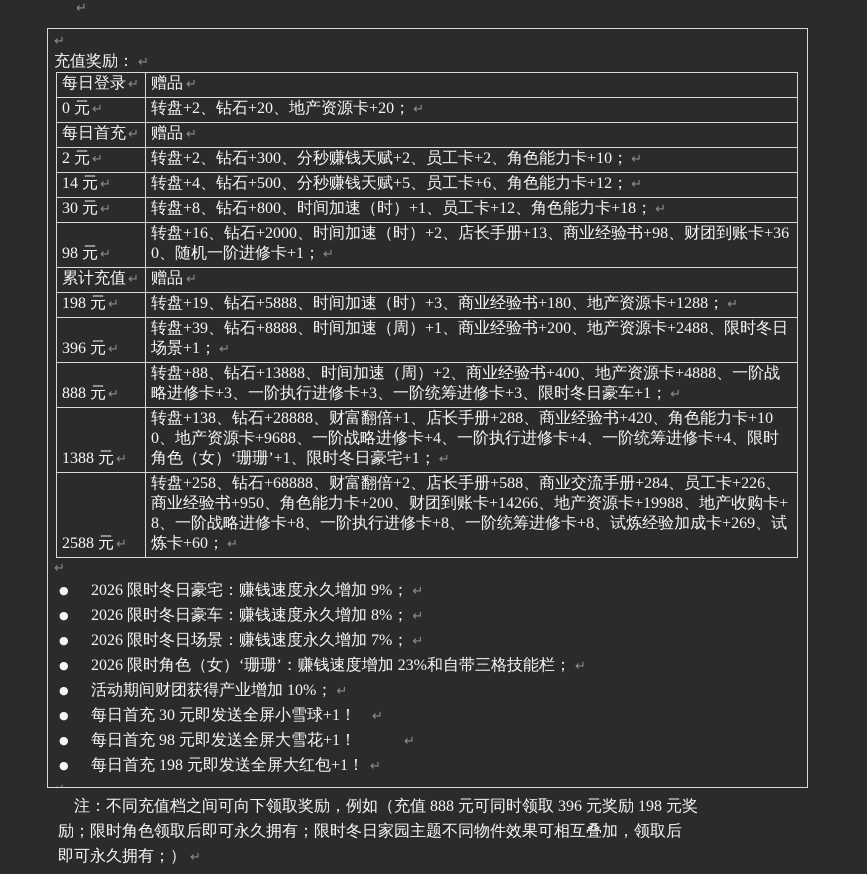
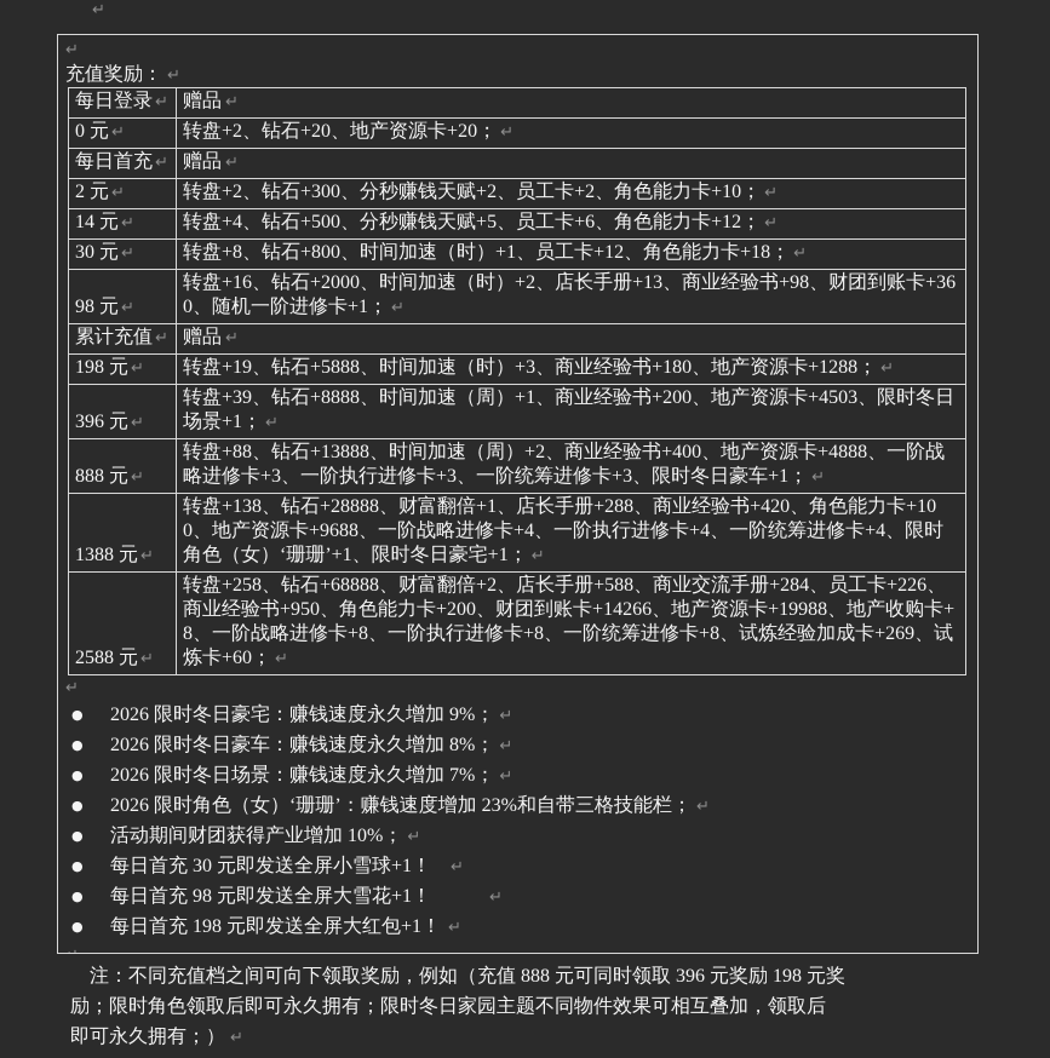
  ↵
  ↵
  充值奖励： ↵
  每日登录 ↵	赠品 ↵
  0 元 ↵	转盘+2、钻石+20、地产资源卡+20； ↵
  每日首充 ↵	赠品 ↵
  2 元 ↵	转盘+2、钻石+300、分秒赚钱天赋+2、员工卡+2、角色能力卡+10； ↵
  14 元 ↵	转盘+4、钻石+500、分秒赚钱天赋+5、员工卡+6、角色能力卡+12； ↵
  30 元 ↵	转盘+8、钻石+800、时间加速（时）+1、员工卡+12、角色能力卡+18； ↵
  98 元 ↵	转盘+16、钻石+2000、时间加速（时）+2、店长手册+13、商业经验书+98、财团到账卡+360、随机一阶进修卡+1； ↵
  累计充值 ↵	赠品 ↵
  198 元 ↵	转盘+19、钻石+5888、时间加速（时）+3、商业经验书+180、地产资源卡+1288； ↵
- 396 元 ↵	转盘+39、钻石+8888、时间加速（周）+1、商业经验书+200、地产资源卡+2488、限时冬日场景+1； ↵
+ 396 元 ↵	转盘+39、钻石+8888、时间加速（周）+1、商业经验书+200、地产资源卡+4503、限时冬日场景+1； ↵
  888 元 ↵	转盘+88、钻石+13888、时间加速（周）+2、商业经验书+400、地产资源卡+4888、一阶战略进修卡+3、一阶执行进修卡+3、一阶统筹进修卡+3、限时冬日豪车+1； ↵
  1388 元 ↵	转盘+138、钻石+28888、财富翻倍+1、店长手册+288、商业经验书+420、角色能力卡+100、地产资源卡+9688、一阶战略进修卡+4、一阶执行进修卡+4、一阶统筹进修卡+4、限时角色（女）‘珊珊’+1、限时冬日豪宅+1； ↵
  2588 元 ↵	转盘+258、钻石+68888、财富翻倍+2、店长手册+588、商业交流手册+284、员工卡+226、商业经验书+950、角色能力卡+200、财团到账卡+14266、地产资源卡+19988、地产收购卡+8、一阶战略进修卡+8、一阶执行进修卡+8、一阶统筹进修卡+8、试炼经验加成卡+269、试炼卡+60； ↵
  ↵
  ● 2026 限时冬日豪宅：赚钱速度永久增加 9%； ↵
  ● 2026 限时冬日豪车：赚钱速度永久增加 8%； ↵
  ● 2026 限时冬日场景：赚钱速度永久增加 7%； ↵
  ● 2026 限时角色（女）‘珊珊’：赚钱速度增加 23%和自带三格技能栏； ↵
  ● 活动期间财团获得产业增加 10%； ↵
  ● 每日首充 30 元即发送全屏小雪球+1！ ↵
  ● 每日首充 98 元即发送全屏大雪花+1！ ↵
  ● 每日首充 198 元即发送全屏大红包+1！ ↵
  注：不同充值档之间可向下领取奖励，例如（充值 888 元可同时领取 396 元奖励 198 元奖
  励；限时角色领取后即可永久拥有；限时冬日家园主题不同物件效果可相互叠加，领取后
  即可永久拥有；） ↵
